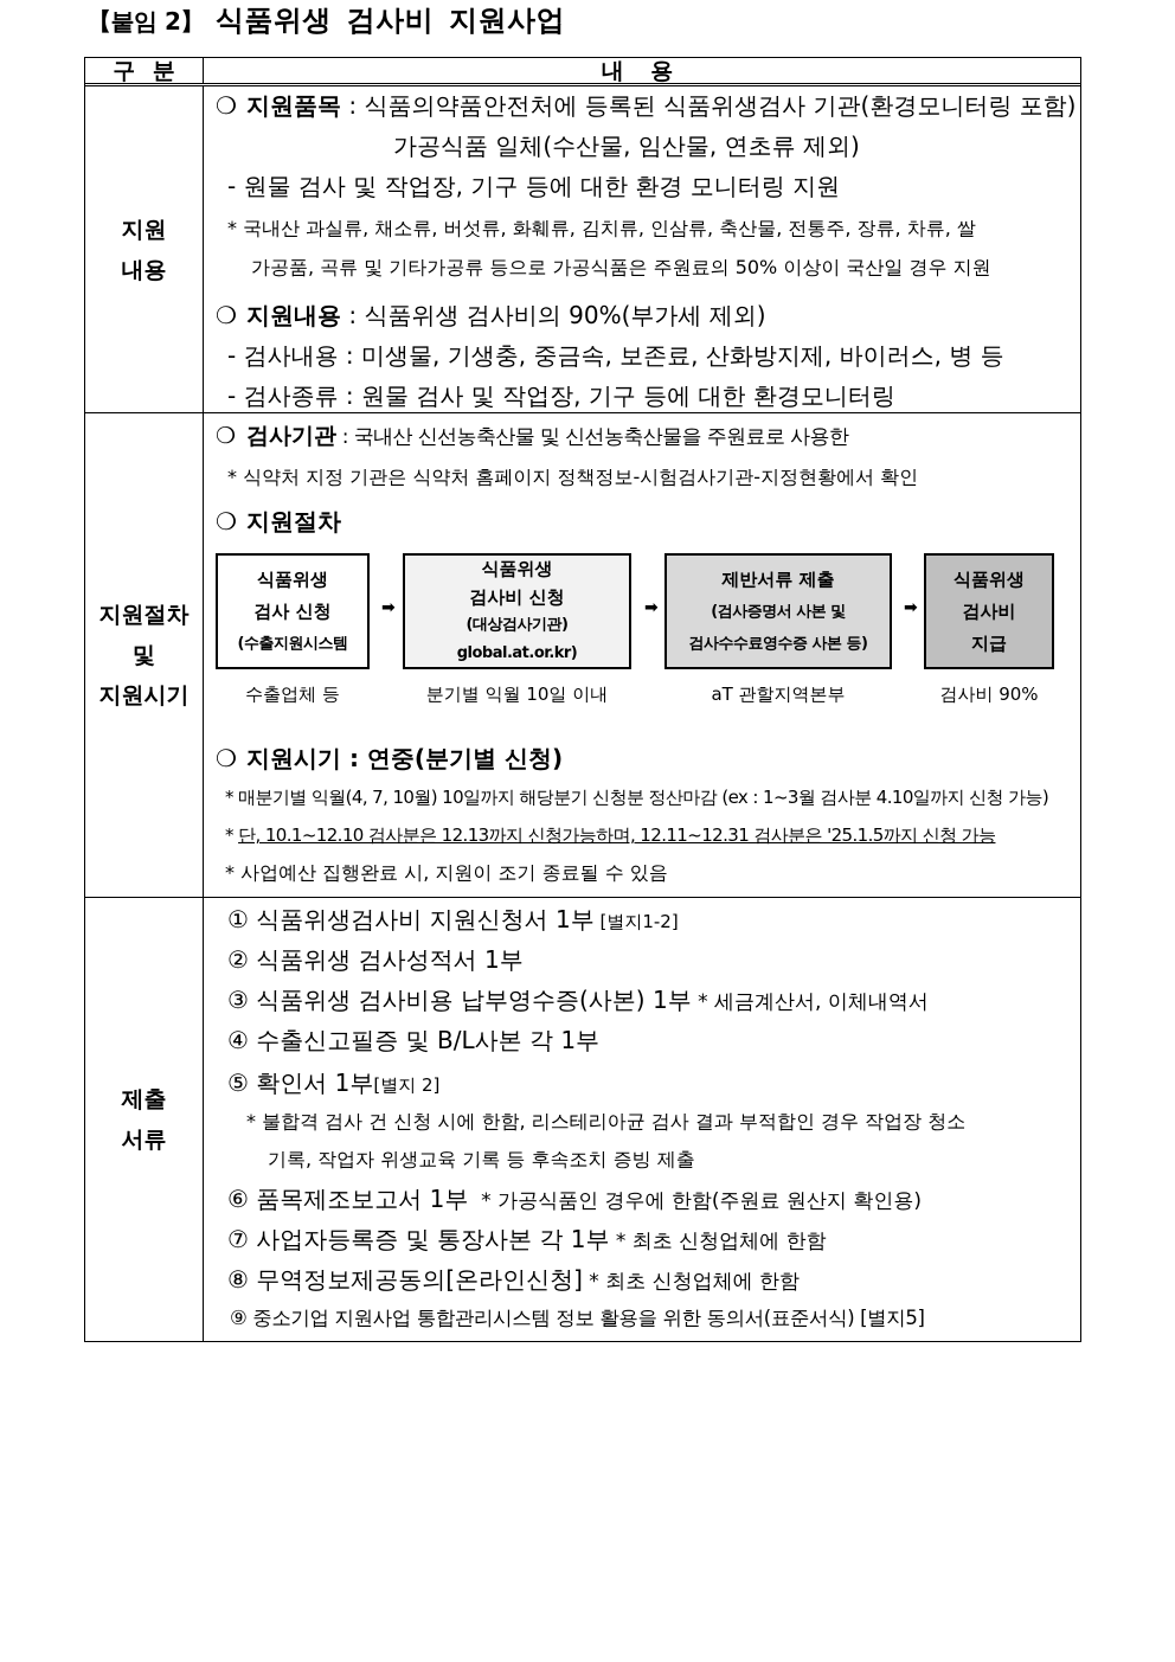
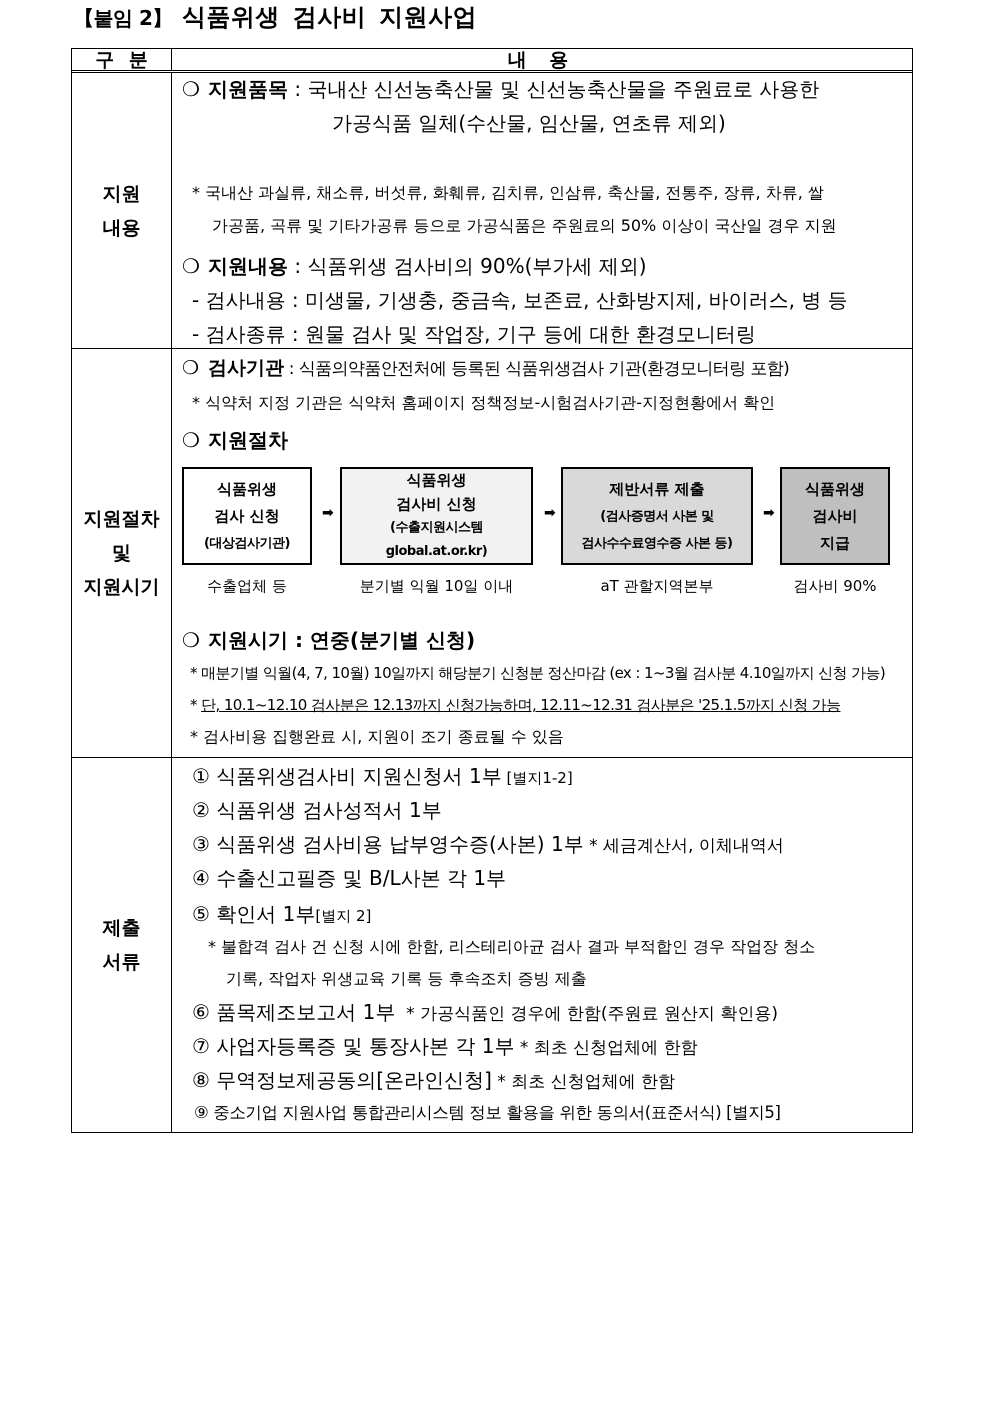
  【붙임 2】
  식품위생 검사비 지원사업
  구 분
  내 용
  지원
  내용
- ❍ 지원품목 : 식품의약품안전처에 등록된 식품위생검사 기관(환경모니터링 포함)
+ ❍ 지원품목 : 국내산 신선농축산물 및 신선농축산물을 주원료로 사용한
  가공식품 일체(수산물, 임산물, 연초류 제외)
- - 원물 검사 및 작업장, 기구 등에 대한 환경 모니터링 지원
  * 국내산 과실류, 채소류, 버섯류, 화훼류, 김치류, 인삼류, 축산물, 전통주, 장류, 차류, 쌀
  가공품, 곡류 및 기타가공류 등으로 가공식품은 주원료의 50% 이상이 국산일 경우 지원
  ❍ 지원내용 : 식품위생 검사비의 90%(부가세 제외)
  - 검사내용 : 미생물, 기생충, 중금속, 보존료, 산화방지제, 바이러스, 병 등
  - 검사종류 : 원물 검사 및 작업장, 기구 등에 대한 환경모니터링
  지원절차
  및
  지원시기
- ❍ 검사기관 : 국내산 신선농축산물 및 신선농축산물을 주원료로 사용한
+ ❍ 검사기관 : 식품의약품안전처에 등록된 식품위생검사 기관(환경모니터링 포함)
  * 식약처 지정 기관은 식약처 홈페이지 정책정보-시험검사기관-지정현황에서 확인
  ❍ 지원절차
  식품위생
  검사 신청
- (수출지원시스템
+ (대상검사기관)
  ➡
  식품위생
  검사비 신청
- (대상검사기관)
+ (수출지원시스템
  global.at.or.kr)
  ➡
  제반서류 제출
  (검사증명서 사본 및
  검사수수료영수증 사본 등)
  ➡
  식품위생
  검사비
  지급
  수출업체 등
  분기별 익월 10일 이내
  aT 관할지역본부
  검사비 90%
  ❍ 지원시기 : 연중(분기별 신청)
  * 매분기별 익월(4, 7, 10월) 10일까지 해당분기 신청분 정산마감 (ex : 1~3월 검사분 4.10일까지 신청 가능)
  * 단, 10.1~12.10 검사분은 12.13까지 신청가능하며, 12.11~12.31 검사분은 '25.1.5까지 신청 가능
- * 사업예산 집행완료 시, 지원이 조기 종료될 수 있음
+ * 검사비용 집행완료 시, 지원이 조기 종료될 수 있음
  제출
  서류
  ① 식품위생검사비 지원신청서 1부 [별지1-2]
  ② 식품위생 검사성적서 1부
  ③ 식품위생 검사비용 납부영수증(사본) 1부 * 세금계산서, 이체내역서
  ④ 수출신고필증 및 B/L사본 각 1부
  ⑤ 확인서 1부[별지 2]
  * 불합격 검사 건 신청 시에 한함, 리스테리아균 검사 결과 부적합인 경우 작업장 청소
  기록, 작업자 위생교육 기록 등 후속조치 증빙 제출
  ⑥ 품목제조보고서 1부 * 가공식품인 경우에 한함(주원료 원산지 확인용)
  ⑦ 사업자등록증 및 통장사본 각 1부 * 최초 신청업체에 한함
  ⑧ 무역정보제공동의[온라인신청] * 최초 신청업체에 한함
  ⑨ 중소기업 지원사업 통합관리시스템 정보 활용을 위한 동의서(표준서식) [별지5]
